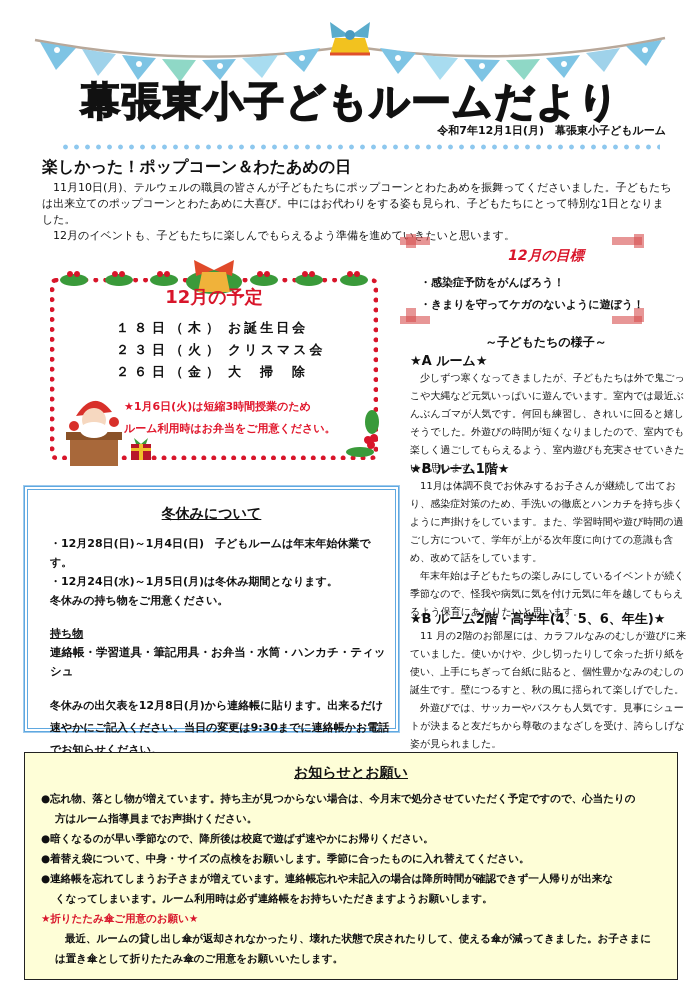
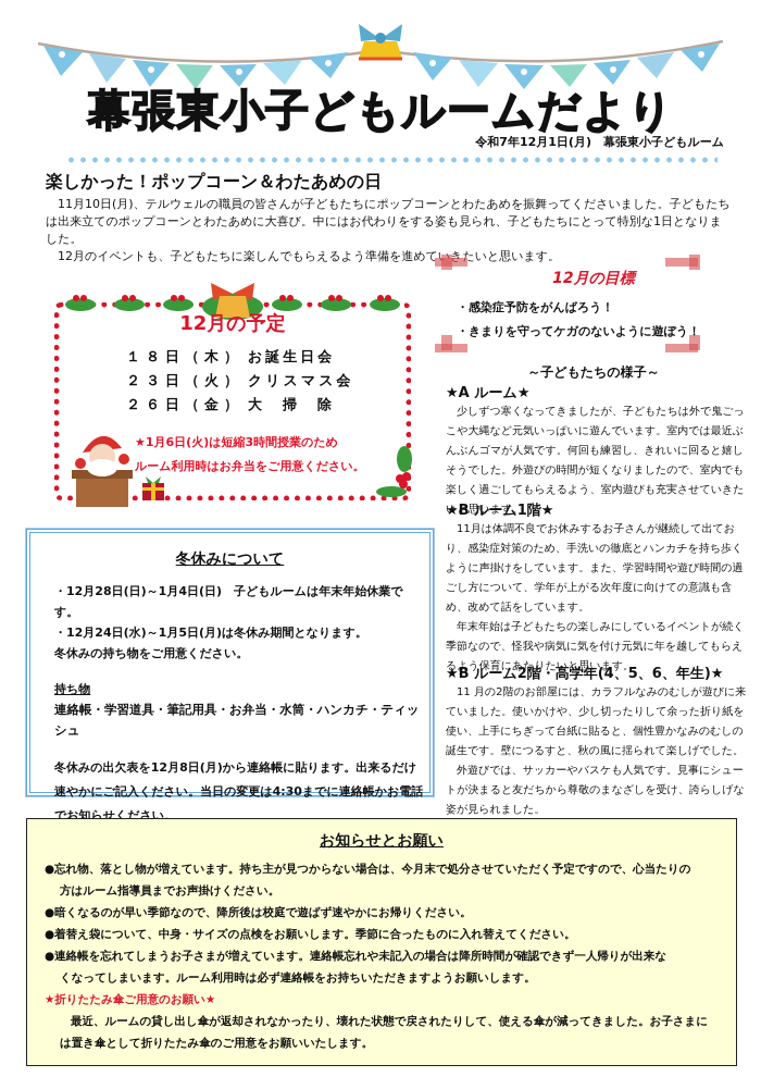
  幕張東小子どもルームだより
  令和7年12月1日(月) 幕張東小子どもルーム
  楽しかった！ポップコーン＆わたあめの日
  11月10日(月)、テルウェルの職員の皆さんが子どもたちにポップコーンとわたあめを振舞ってくださいました。子どもたちは出来立てのポップコーンとわたあめに大喜び。中にはお代わりをする姿も見られ、子どもたちにとって特別な1日となりました。
  12月のイベントも、子どもたちに楽しんでもらえるよう準備を進めていきたいと思います。
  12月の予定
  １８日（木）
  お誕生日会
  ２３日（火）
  クリスマス会
  ２６日（金）
  大 掃 除
  ★1月6日(火)は短縮3時間授業のため
  ルーム利用時はお弁当をご用意ください。
  12月の目標
  ・感染症予防をがんばろう！
  ・きまりを守ってケガのないように遊ぼう！
  ～子どもたちの様子～
  ★A ルーム★
  少しずつ寒くなってきましたが、子どもたちは外で鬼ごっこや大縄など元気いっぱいに遊んでいます。室内では最近ぶんぶんゴマが人気です。何回も練習し、きれいに回ると嬉しそうでした。外遊びの時間が短くなりましたので、室内でも楽しく過ごしてもらえるよう、室内遊びも充実させていきたいと思います。
  ★B ルーム1階★
  11月は体調不良でお休みするお子さんが継続して出ており、感染症対策のため、手洗いの徹底とハンカチを持ち歩くように声掛けをしています。また、学習時間や遊び時間の過ごし方について、学年が上がる次年度に向けての意識も含め、改めて話をしています。
  年末年始は子どもたちの楽しみにしているイベントが続く季節なので、怪我や病気に気を付け元気に年を越してもらえるよう保育にあたりたいと思います。
  ★B ルーム2階・高学年(4、5、6、年生)★
  11 月の2階のお部屋には、カラフルなみのむしが遊びに来ていました。使いかけや、少し切ったりして余った折り紙を使い、上手にちぎって台紙に貼ると、個性豊かなみのむしの誕生です。壁につるすと、秋の風に揺られて楽しげでした。
  外遊びでは、サッカーやバスケも人気です。見事にシュートが決まると友だちから尊敬のまなざしを受け、誇らしげな姿が見られました。
  冬休みについて
  ・12月28日(日)～1月4日(日) 子どもルームは年末年始休業です。
  ・12月24日(水)～1月5日(月)は冬休み期間となります。
  冬休みの持ち物をご用意ください。
  持ち物
  連絡帳・学習道具・筆記用具・お弁当・水筒・ハンカチ・ティッシュ
- 冬休みの出欠表を12月8日(月)から連絡帳に貼ります。出来るだけ速やかにご記入ください。当日の変更は9:30までに連絡帳かお電話でお知らせください。
+ 冬休みの出欠表を12月8日(月)から連絡帳に貼ります。出来るだけ速やかにご記入ください。当日の変更は4:30までに連絡帳かお電話でお知らせください。
  お知らせとお願い
  ●忘れ物、落とし物が増えています。持ち主が見つからない場合は、今月末で処分させていただく予定ですので、心当たりの
  方はルーム指導員までお声掛けください。
  ●暗くなるのが早い季節なので、降所後は校庭で遊ばず速やかにお帰りください。
  ●着替え袋について、中身・サイズの点検をお願いします。季節に合ったものに入れ替えてください。
  ●連絡帳を忘れてしまうお子さまが増えています。連絡帳忘れや未記入の場合は降所時間が確認できず一人帰りが出来な
  くなってしまいます。ルーム利用時は必ず連絡帳をお持ちいただきますようお願いします。
  ★折りたたみ傘ご用意のお願い★
  最近、ルームの貸し出し傘が返却されなかったり、壊れた状態で戻されたりして、使える傘が減ってきました。お子さまに
  は置き傘として折りたたみ傘のご用意をお願いいたします。
